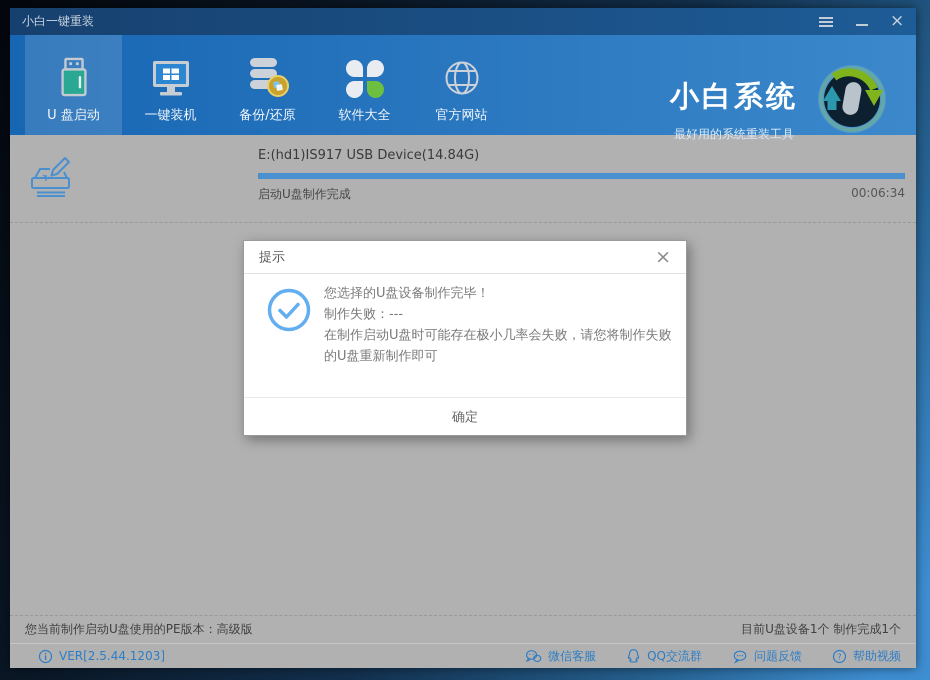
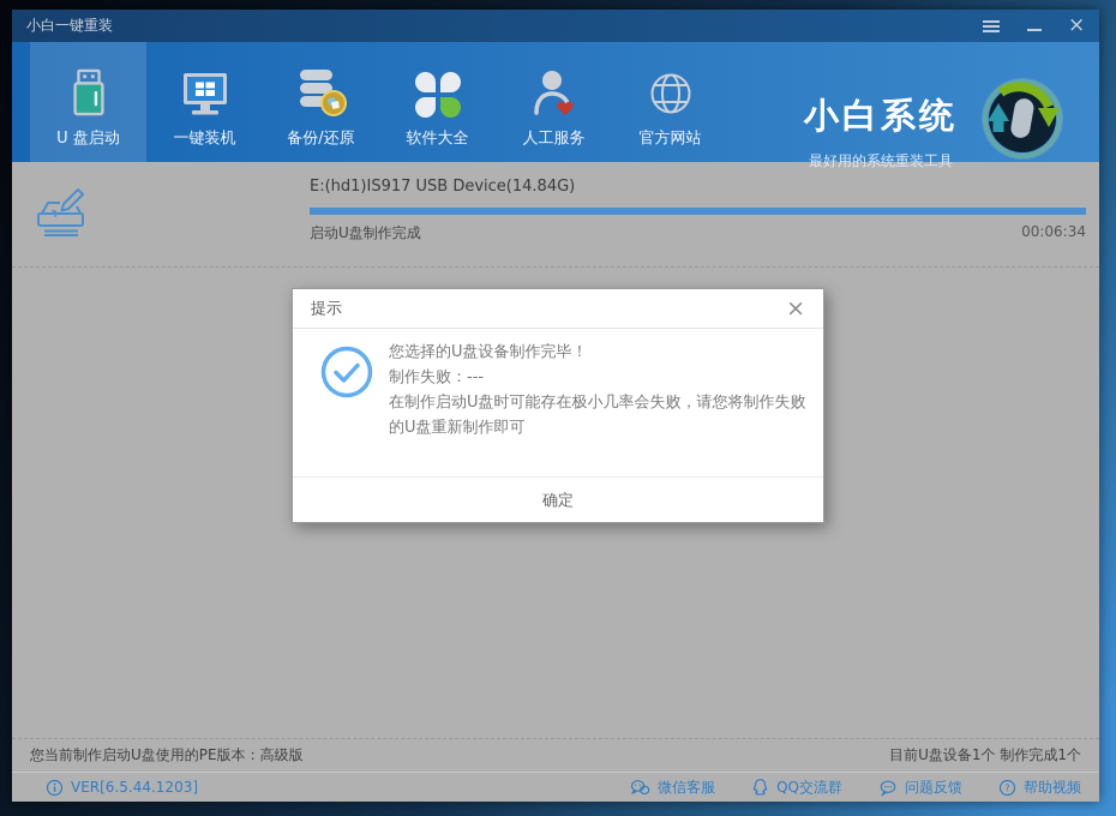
  小白一键重装
  ×
  U 盘启动
  一键装机
  备份/还原
  软件大全
+ 人工服务
  官方网站
  小白系统
  最好用的系统重装工具
  E:(hd1)IS917 USB Device(14.84G)
  启动U盘制作完成
  00:06:34
  提示
  ×
  您选择的U盘设备制作完毕！
  制作失败：---
  在制作启动U盘时可能存在极小几率会失败，请您将制作失败的U盘重新制作即可
  确定
  您当前制作启动U盘使用的PE版本：高级版
  目前U盘设备1个 制作完成1个
- VER[2.5.44.1203]
+ VER[6.5.44.1203]
  微信客服
  QQ交流群
  问题反馈
  ?
  帮助视频
